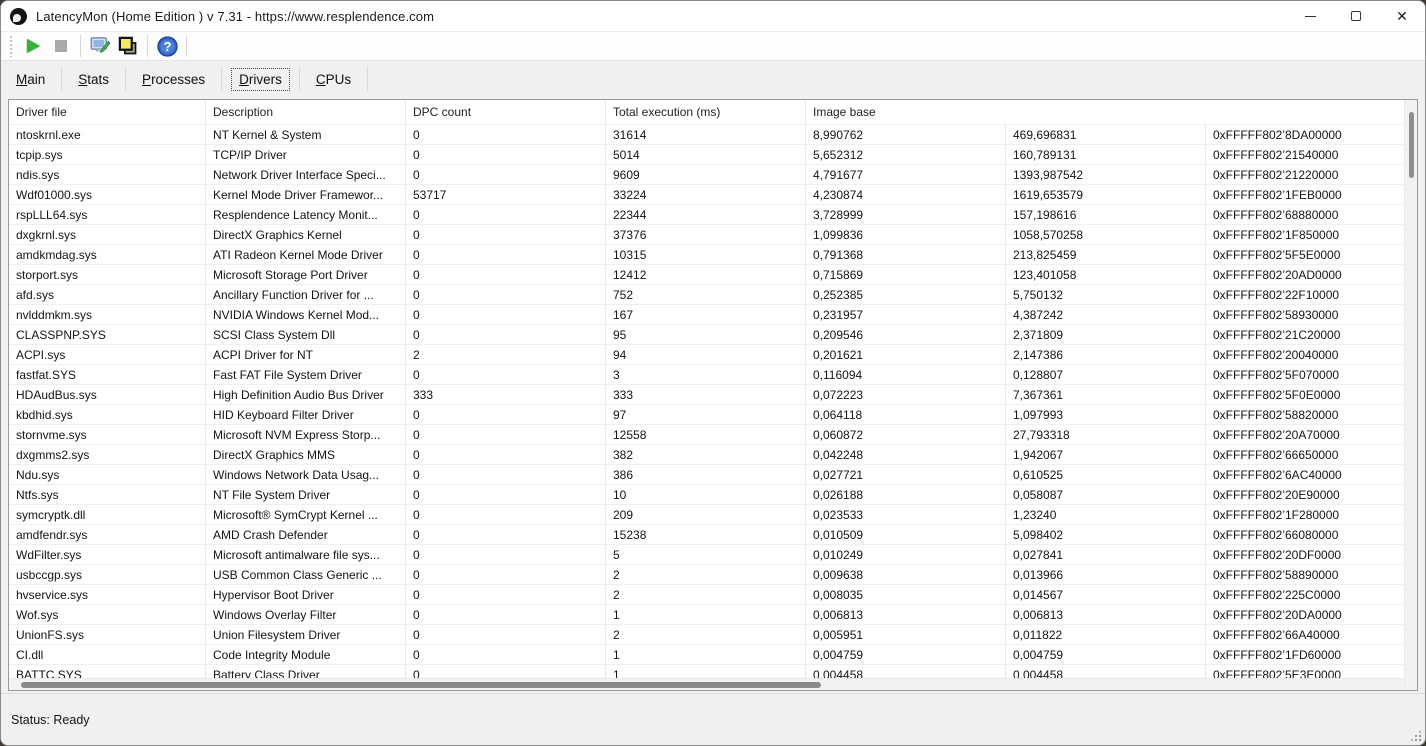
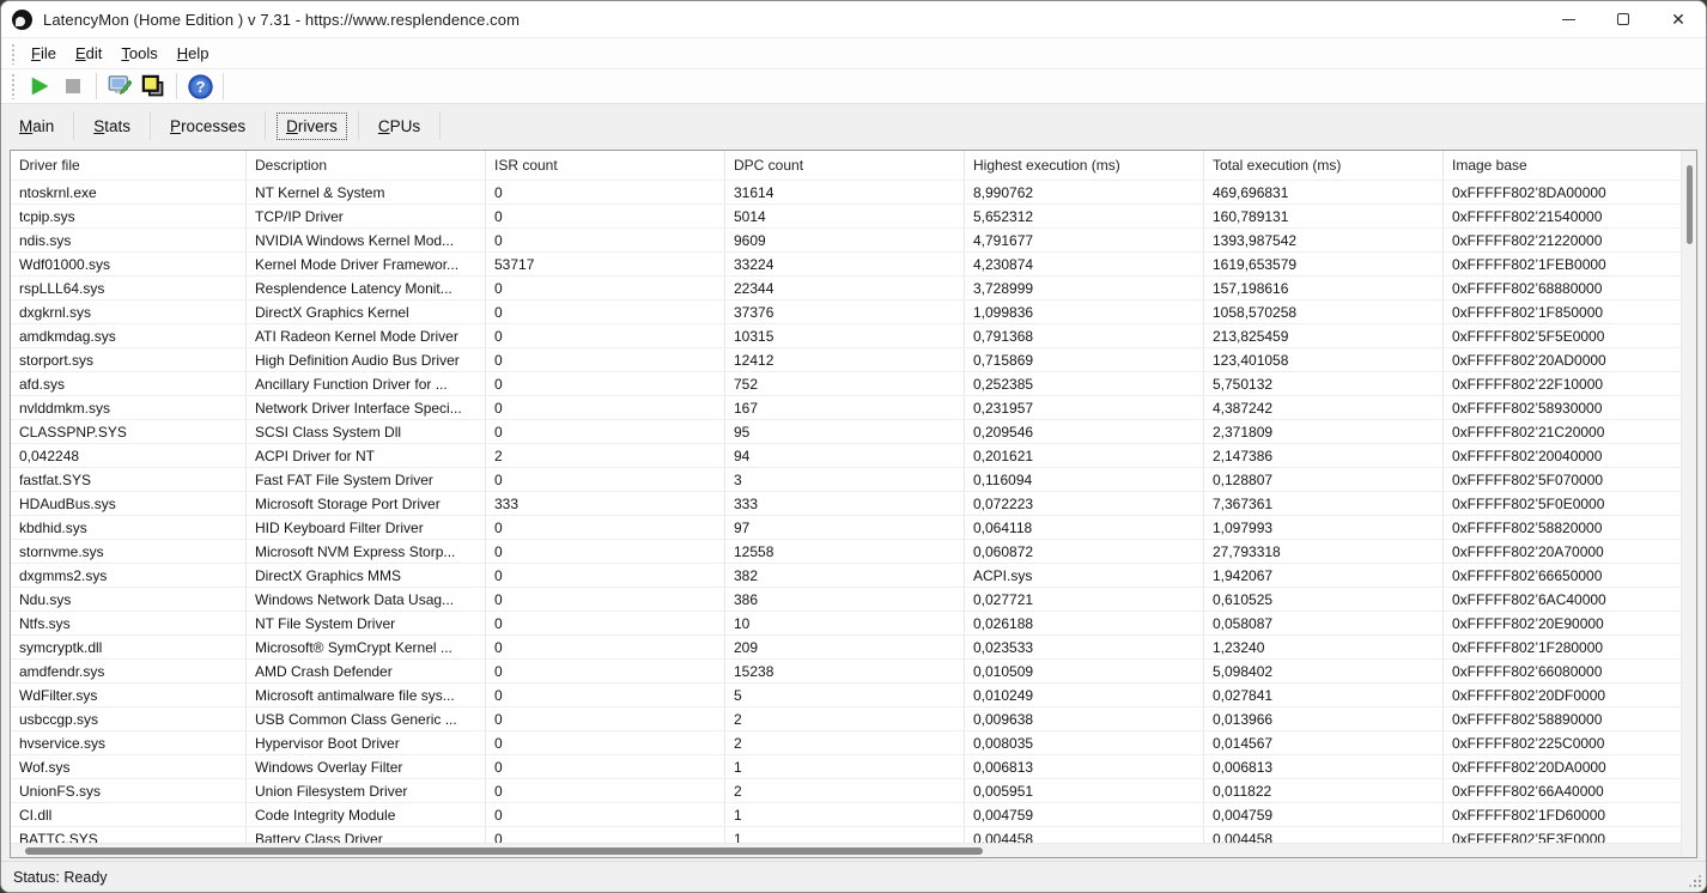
  LatencyMon (Home Edition ) v 7.31 - https://www.resplendence.com
  ✕
+ File
+ Edit
+ Tools
+ Help
  ?
  Main
  Stats
  Processes
  Drivers
  CPUs
  Driver file
  Description
+ ISR count
  DPC count
+ Highest execution (ms)
  Total execution (ms)
  Image base
  ntoskrnl.exe
  NT Kernel & System
  0
  31614
  8,990762
  469,696831
  0xFFFFF802’8DA00000
  tcpip.sys
  TCP/IP Driver
  0
  5014
  5,652312
  160,789131
  0xFFFFF802’21540000
  ndis.sys
- Network Driver Interface Speci...
+ NVIDIA Windows Kernel Mod...
  0
  9609
  4,791677
  1393,987542
  0xFFFFF802’21220000
  Wdf01000.sys
  Kernel Mode Driver Framewor...
  53717
  33224
  4,230874
  1619,653579
  0xFFFFF802’1FEB0000
  rspLLL64.sys
  Resplendence Latency Monit...
  0
  22344
  3,728999
  157,198616
  0xFFFFF802’68880000
  dxgkrnl.sys
  DirectX Graphics Kernel
  0
  37376
  1,099836
  1058,570258
  0xFFFFF802’1F850000
  amdkmdag.sys
  ATI Radeon Kernel Mode Driver
  0
  10315
  0,791368
  213,825459
  0xFFFFF802’5F5E0000
  storport.sys
- Microsoft Storage Port Driver
+ High Definition Audio Bus Driver
  0
  12412
  0,715869
  123,401058
  0xFFFFF802’20AD0000
  afd.sys
  Ancillary Function Driver for ...
  0
  752
  0,252385
  5,750132
  0xFFFFF802’22F10000
  nvlddmkm.sys
- NVIDIA Windows Kernel Mod...
+ Network Driver Interface Speci...
  0
  167
  0,231957
  4,387242
  0xFFFFF802’58930000
  CLASSPNP.SYS
  SCSI Class System Dll
  0
  95
  0,209546
  2,371809
  0xFFFFF802’21C20000
- ACPI.sys
+ 0,042248
  ACPI Driver for NT
  2
  94
  0,201621
  2,147386
  0xFFFFF802’20040000
  fastfat.SYS
  Fast FAT File System Driver
  0
  3
  0,116094
  0,128807
  0xFFFFF802’5F070000
  HDAudBus.sys
- High Definition Audio Bus Driver
+ Microsoft Storage Port Driver
  333
  333
  0,072223
  7,367361
  0xFFFFF802’5F0E0000
  kbdhid.sys
  HID Keyboard Filter Driver
  0
  97
  0,064118
  1,097993
  0xFFFFF802’58820000
  stornvme.sys
  Microsoft NVM Express Storp...
  0
  12558
  0,060872
  27,793318
  0xFFFFF802’20A70000
  dxgmms2.sys
  DirectX Graphics MMS
  0
  382
- 0,042248
+ ACPI.sys
  1,942067
  0xFFFFF802’66650000
  Ndu.sys
  Windows Network Data Usag...
  0
  386
  0,027721
  0,610525
  0xFFFFF802’6AC40000
  Ntfs.sys
  NT File System Driver
  0
  10
  0,026188
  0,058087
  0xFFFFF802’20E90000
  symcryptk.dll
  Microsoft® SymCrypt Kernel ...
  0
  209
  0,023533
  1,23240
  0xFFFFF802’1F280000
  amdfendr.sys
  AMD Crash Defender
  0
  15238
  0,010509
  5,098402
  0xFFFFF802’66080000
  WdFilter.sys
  Microsoft antimalware file sys...
  0
  5
  0,010249
  0,027841
  0xFFFFF802’20DF0000
  usbccgp.sys
  USB Common Class Generic ...
  0
  2
  0,009638
  0,013966
  0xFFFFF802’58890000
  hvservice.sys
  Hypervisor Boot Driver
  0
  2
  0,008035
  0,014567
  0xFFFFF802’225C0000
  Wof.sys
  Windows Overlay Filter
  0
  1
  0,006813
  0,006813
  0xFFFFF802’20DA0000
  UnionFS.sys
  Union Filesystem Driver
  0
  2
  0,005951
  0,011822
  0xFFFFF802’66A40000
  CI.dll
  Code Integrity Module
  0
  1
  0,004759
  0,004759
  0xFFFFF802’1FD60000
  BATTC.SYS
  Battery Class Driver
  0
  1
  0,004458
  0,004458
  0xFFFFF802’5E3E0000
  Status: Ready
